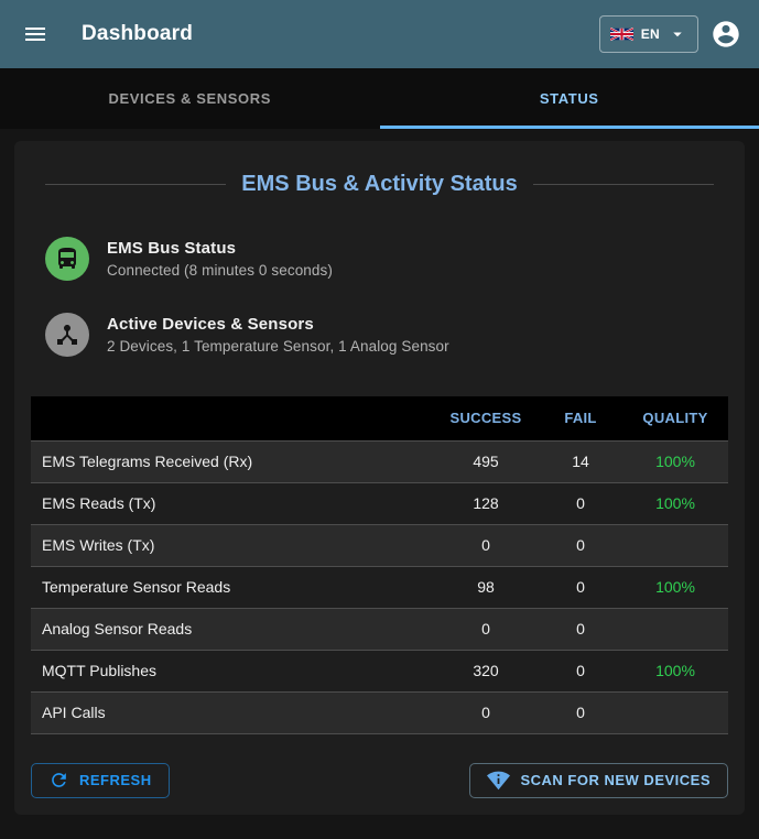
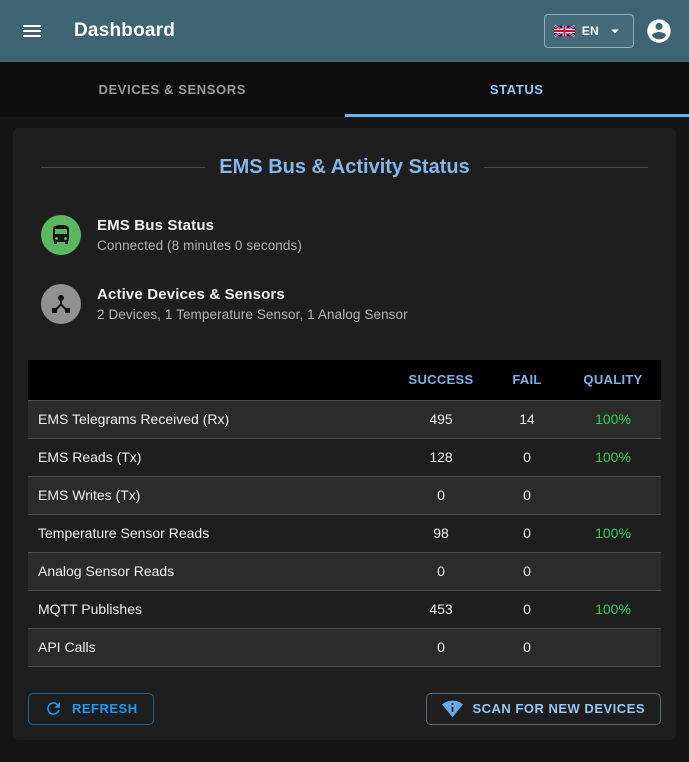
  Dashboard
  EN
  DEVICES & SENSORS
  STATUS
  EMS Bus & Activity Status
  EMS Bus Status
  Connected (8 minutes 0 seconds)
  Active Devices & Sensors
  2 Devices, 1 Temperature Sensor, 1 Analog Sensor
  	SUCCESS	FAIL	QUALITY
  EMS Telegrams Received (Rx)	495	14	100%
  EMS Reads (Tx)	128	0	100%
  EMS Writes (Tx)	0	0
  Temperature Sensor Reads	98	0	100%
  Analog Sensor Reads	0	0
- MQTT Publishes	320	0	100%
+ MQTT Publishes	453	0	100%
  API Calls	0	0
  REFRESH
  SCAN FOR NEW DEVICES
